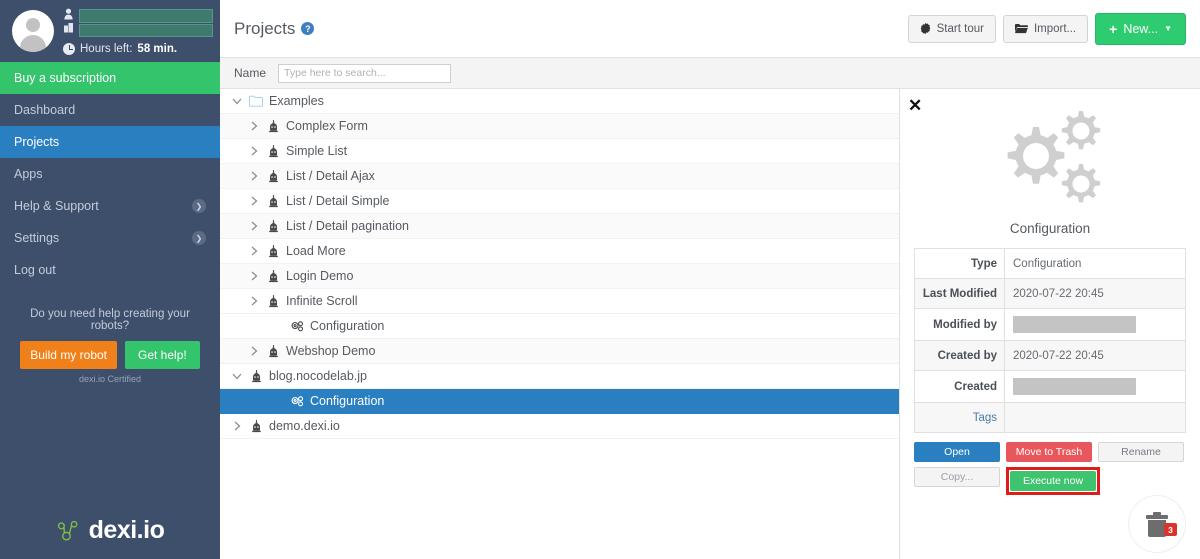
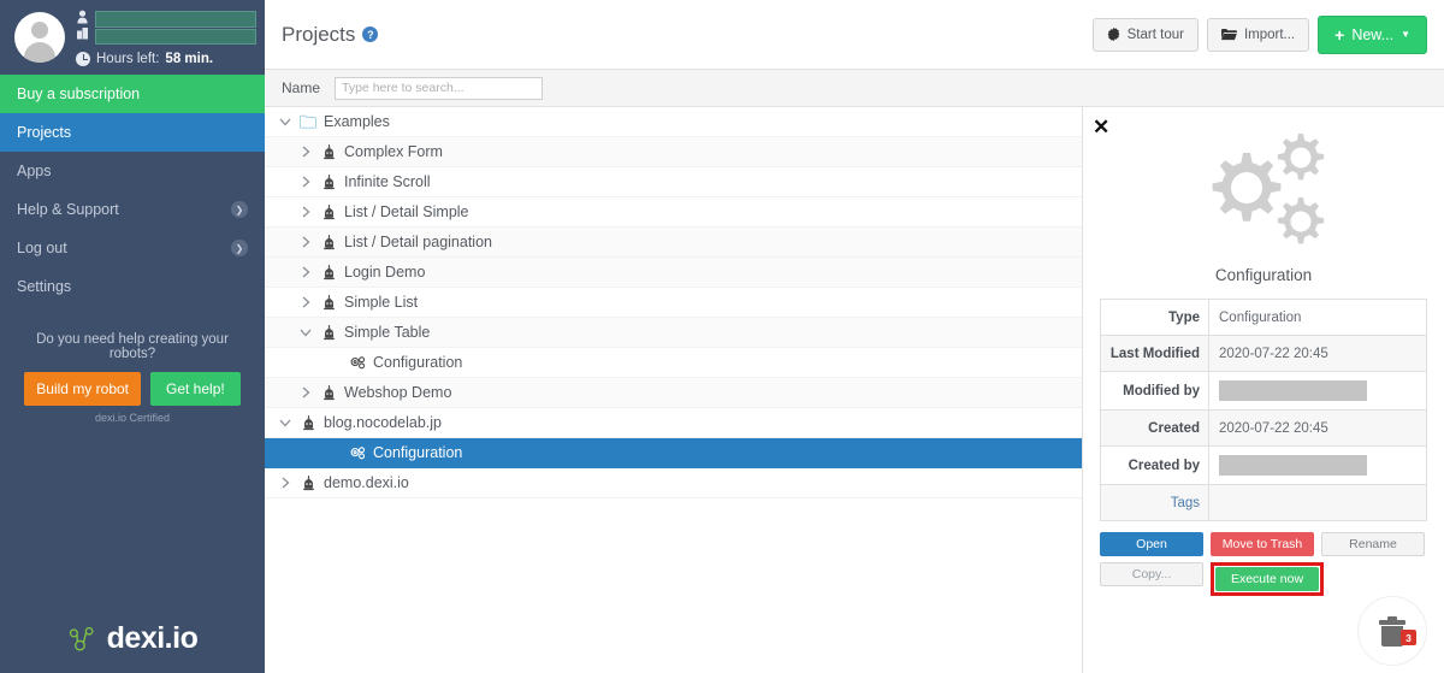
  Hours left:
  58 min.
  Buy a subscription
- Dashboard
  Projects
  Apps
  Help & Support
  ❯
- Settings
+ Log out
  ❯
- Log out
+ Settings
  Do you need help creating your robots?
  Build my robot
  Get help!
  dexi.io Certified
  dexi.io
  Projects
  ?
  Start tour
  Import...
  +
  New...
  ▼
  Name
  Type here to search...
  Examples
  Complex Form
- Simple List
+ Infinite Scroll
- List / Detail Ajax
  List / Detail Simple
  List / Detail pagination
- Load More
  Login Demo
- Infinite Scroll
+ Simple List
+ Simple Table
  Configuration
  Webshop Demo
  blog.nocodelab.jp
  Configuration
  demo.dexi.io
  ✕
  Configuration
  Type
  Configuration
  Last Modified
  2020-07-22 20:45
  Modified by
- Created by
+ Created
  2020-07-22 20:45
- Created
+ Created by
  Tags
  Open
  Move to Trash
  Rename
  Copy...
  Execute now
  3
